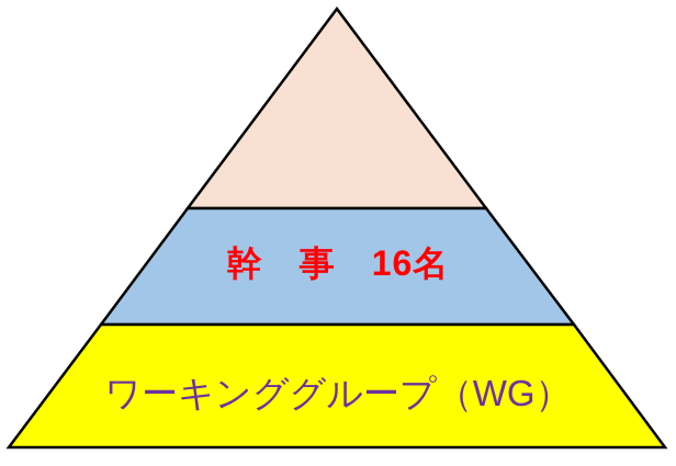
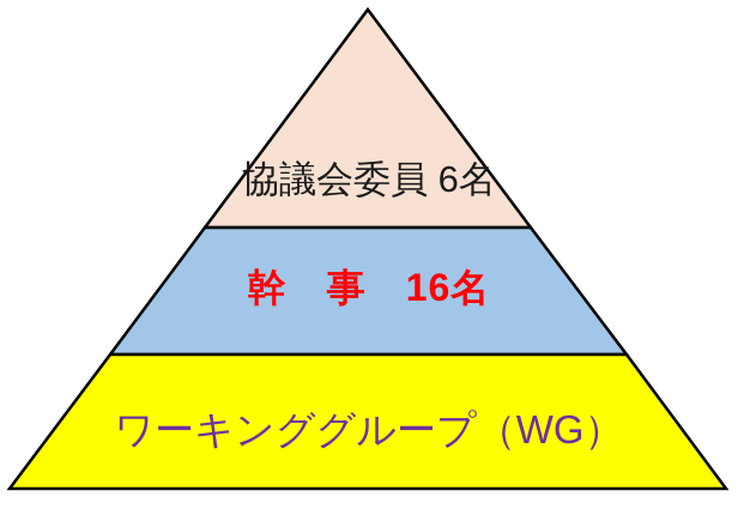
+ 協議会委員 6名
  幹 事 16名
  ワーキンググループ（WG）
